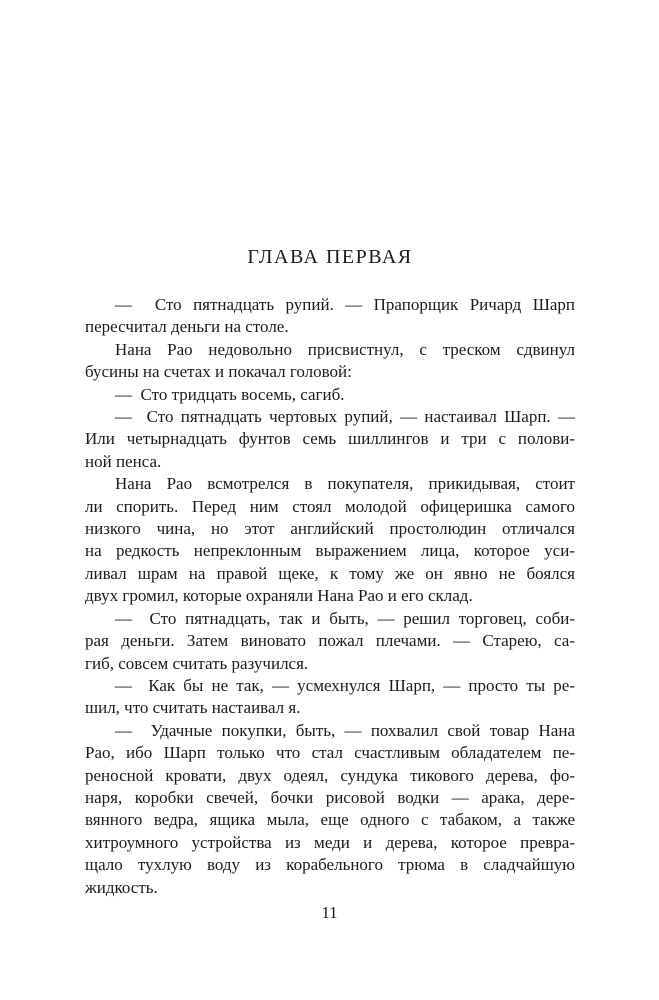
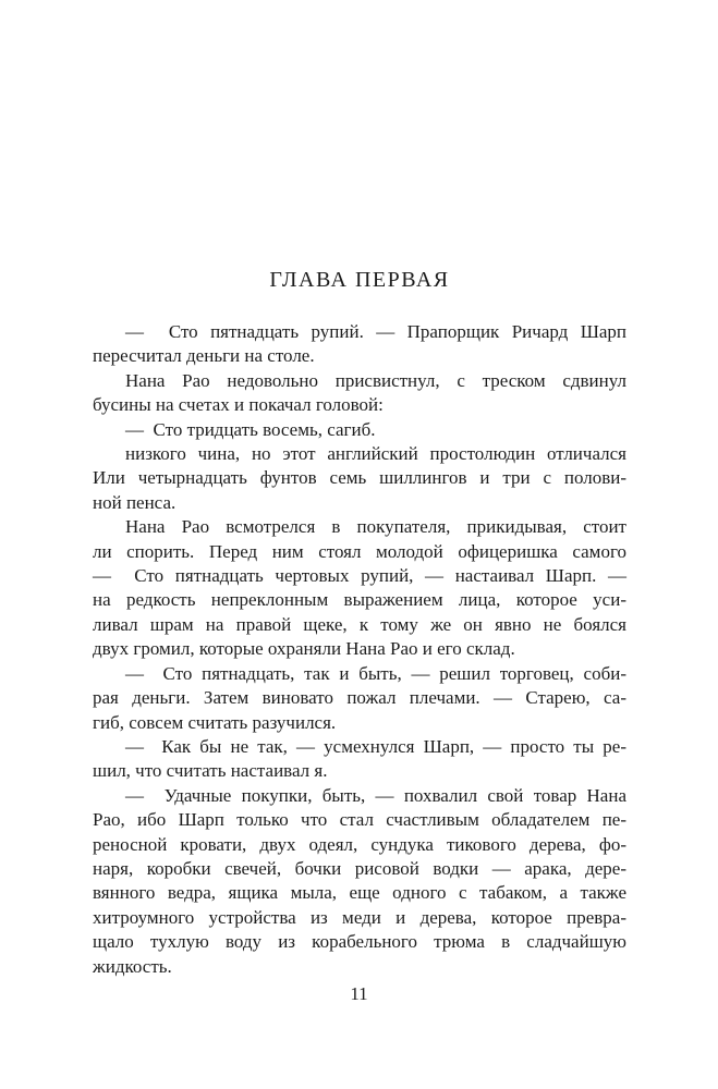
  ГЛАВА ПЕРВАЯ
  — Сто пятнадцать рупий. — Прапорщик Ричард Шарп
  пересчитал деньги на столе.
  Нана Рао недовольно присвистнул, с треском сдвинул
  бусины на счетах и покачал головой:
  — Сто тридцать восемь, сагиб.
- — Сто пятнадцать чертовых рупий, — настаивал Шарп. —
+ низкого чина, но этот английский простолюдин отличался
  Или четырнадцать фунтов семь шиллингов и три с полови-
  ной пенса.
  Нана Рао всмотрелся в покупателя, прикидывая, стоит
  ли спорить. Перед ним стоял молодой офицеришка самого
- низкого чина, но этот английский простолюдин отличался
+ — Сто пятнадцать чертовых рупий, — настаивал Шарп. —
  на редкость непреклонным выражением лица, которое уси-
  ливал шрам на правой щеке, к тому же он явно не боялся
  двух громил, которые охраняли Нана Рао и его склад.
  — Сто пятнадцать, так и быть, — решил торговец, соби-
  рая деньги. Затем виновато пожал плечами. — Старею, са-
  гиб, совсем считать разучился.
  — Как бы не так, — усмехнулся Шарп, — просто ты ре-
  шил, что считать настаивал я.
  — Удачные покупки, быть, — похвалил свой товар Нана
  Рао, ибо Шарп только что стал счастливым обладателем пе-
  реносной кровати, двух одеял, сундука тикового дерева, фо-
  наря, коробки свечей, бочки рисовой водки — арака, дере-
  вянного ведра, ящика мыла, еще одного с табаком, а также
  хитроумного устройства из меди и дерева, которое превра-
  щало тухлую воду из корабельного трюма в сладчайшую
  жидкость.
  11
